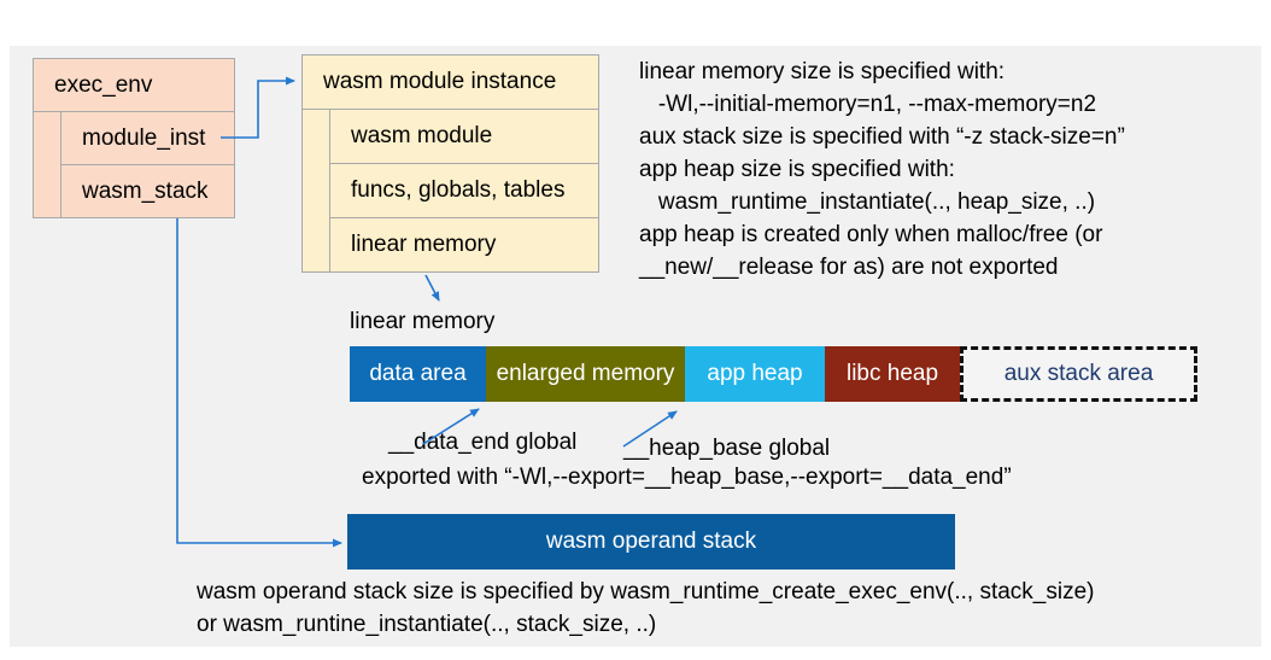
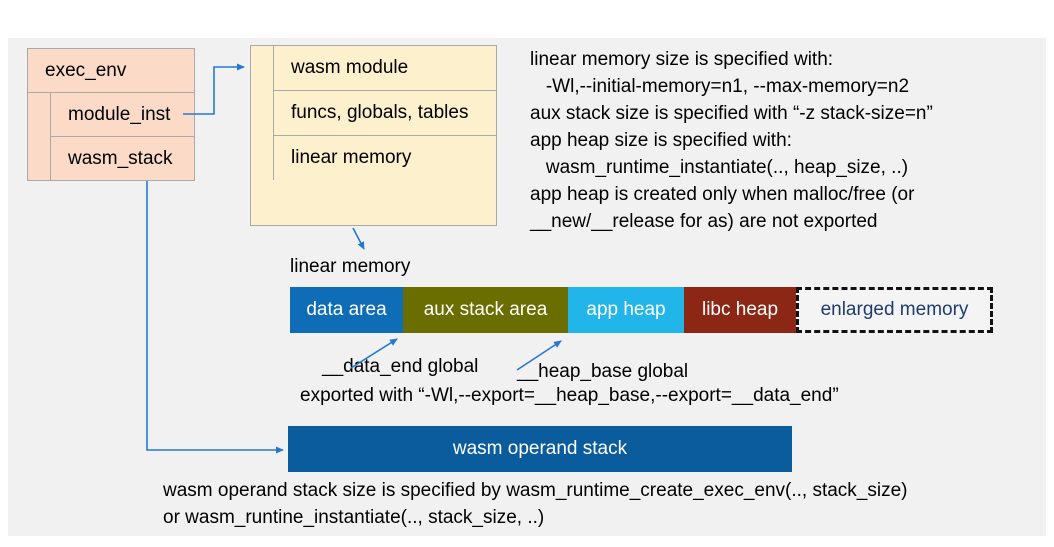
  exec_env
  module_inst
  wasm_stack
- wasm module instance
  wasm module
  funcs, globals, tables
  linear memory
  linear memory size is specified with:
  -Wl,--initial-memory=n1, --max-memory=n2
  aux stack size is specified with “-z stack-size=n”
  app heap size is specified with:
  wasm_runtime_instantiate(.., heap_size, ..)
  app heap is created only when malloc/free (or
  __new/__release for as) are not exported
  linear memory
  data area
- enlarged memory
+ aux stack area
  app heap
  libc heap
- aux stack area
+ enlarged memory
  __data_end global
  __heap_base global
  exported with “-Wl,--export=__heap_base,--export=__data_end”
  wasm operand stack
  wasm operand stack size is specified by wasm_runtime_create_exec_env(.., stack_size)
  or wasm_runtine_instantiate(.., stack_size, ..)
